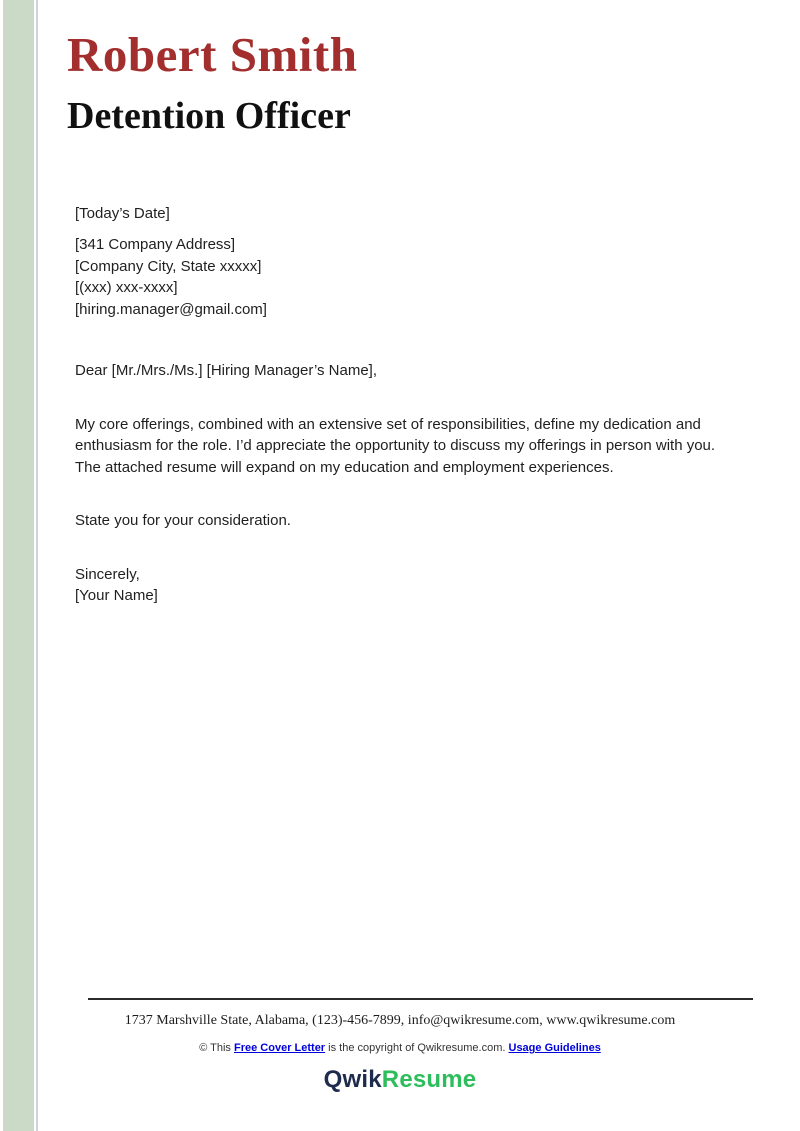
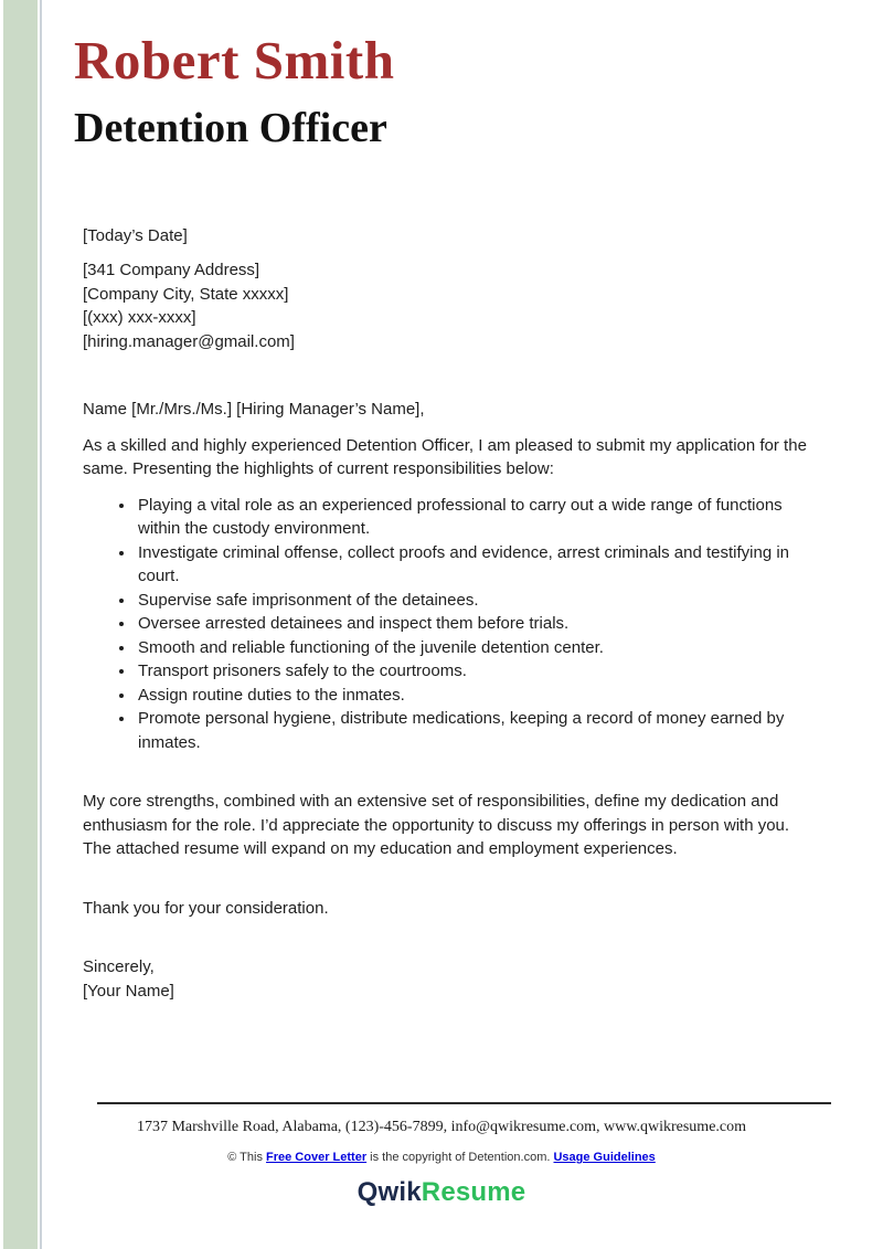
  Robert Smith
  Detention Officer
  [Today’s Date]
  [341 Company Address]
  [Company City, State xxxxx]
  [(xxx) xxx-xxxx]
  [hiring.manager@gmail.com]
- Dear [Mr./Mrs./Ms.] [Hiring Manager’s Name],
+ Name [Mr./Mrs./Ms.] [Hiring Manager’s Name],
+ As a skilled and highly experienced Detention Officer, I am pleased to submit my application for the same. Presenting the highlights of current responsibilities below:
+ Playing a vital role as an experienced professional to carry out a wide range of functions within the custody environment.
+ Investigate criminal offense, collect proofs and evidence, arrest criminals and testifying in court.
+ Supervise safe imprisonment of the detainees.
+ Oversee arrested detainees and inspect them before trials.
+ Smooth and reliable functioning of the juvenile detention center.
+ Transport prisoners safely to the courtrooms.
+ Assign routine duties to the inmates.
+ Promote personal hygiene, distribute medications, keeping a record of money earned by inmates.
- My core offerings, combined with an extensive set of responsibilities, define my dedication and enthusiasm for the role. I’d appreciate the opportunity to discuss my offerings in person with you. The attached resume will expand on my education and employment experiences.
+ My core strengths, combined with an extensive set of responsibilities, define my dedication and enthusiasm for the role. I’d appreciate the opportunity to discuss my offerings in person with you. The attached resume will expand on my education and employment experiences.
- State you for your consideration.
+ Thank you for your consideration.
  Sincerely,
  [Your Name]
- 1737 Marshville State, Alabama, (123)-456-7899, info@qwikresume.com, www.qwikresume.com
+ 1737 Marshville Road, Alabama, (123)-456-7899, info@qwikresume.com, www.qwikresume.com
- © This Free Cover Letter is the copyright of Qwikresume.com. Usage Guidelines
+ © This Free Cover Letter is the copyright of Detention.com. Usage Guidelines
  QwikResume
